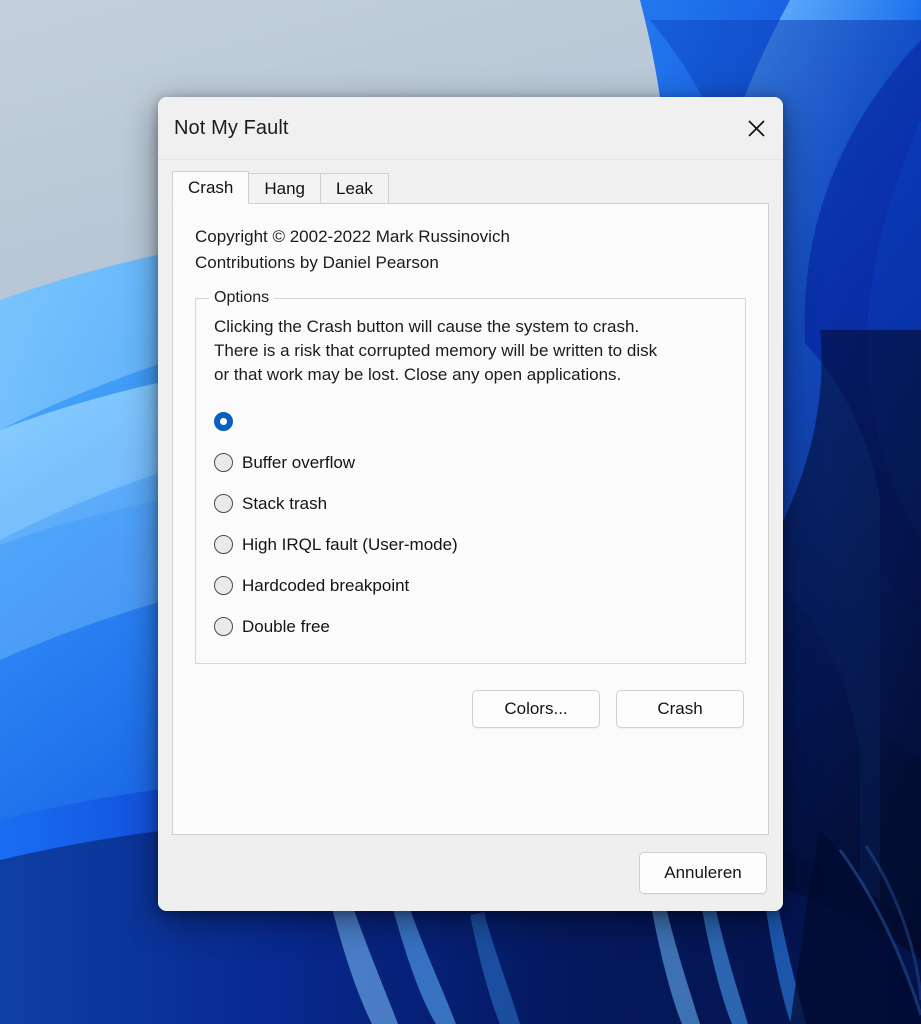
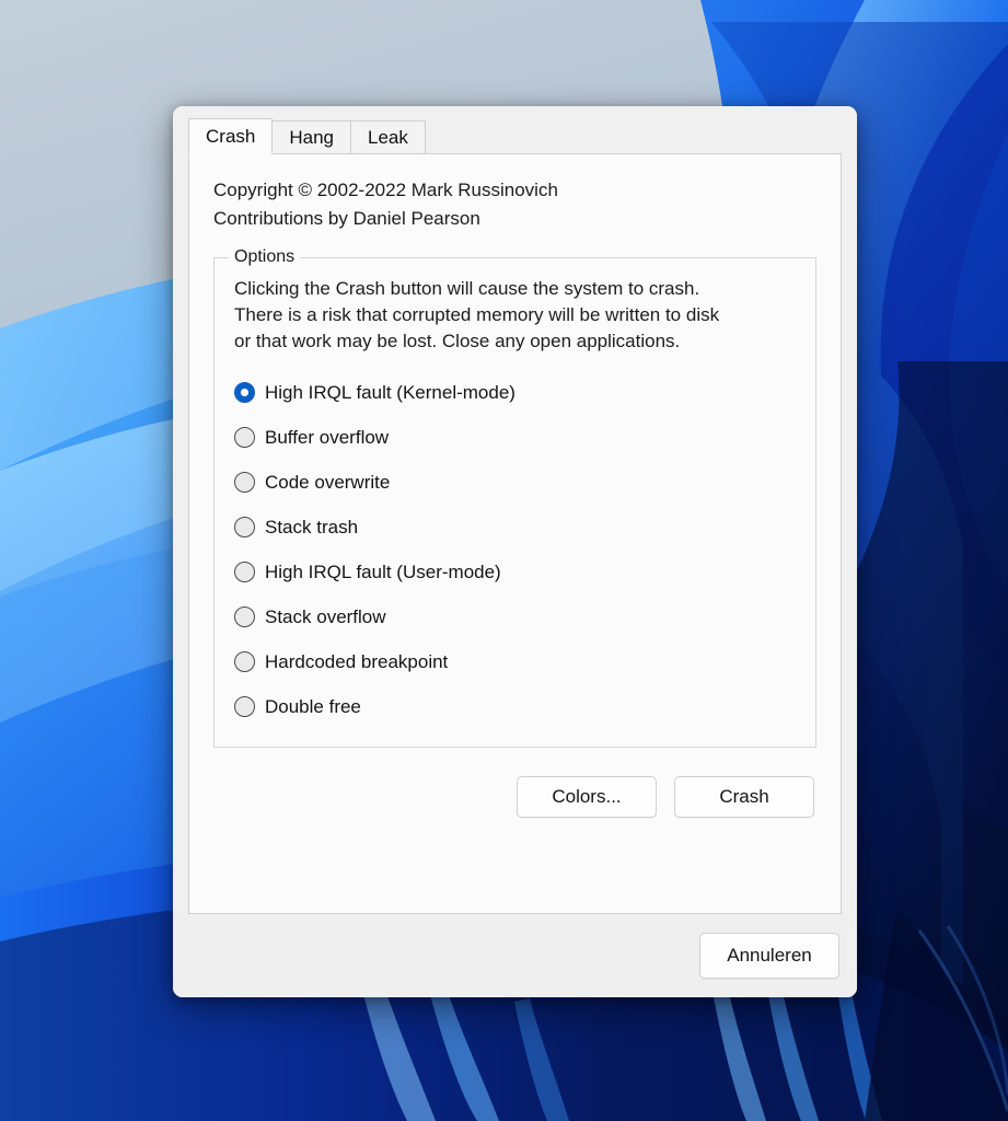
- Not My Fault
  Crash
  Hang
  Leak
  Copyright © 2002-2022 Mark Russinovich
  Contributions by Daniel Pearson
  Options
  Clicking the Crash button will cause the system to crash.
  There is a risk that corrupted memory will be written to disk
  or that work may be lost. Close any open applications.
+ High IRQL fault (Kernel-mode)
  Buffer overflow
+ Code overwrite
  Stack trash
  High IRQL fault (User-mode)
+ Stack overflow
  Hardcoded breakpoint
  Double free
  Colors...
  Crash
  Annuleren
